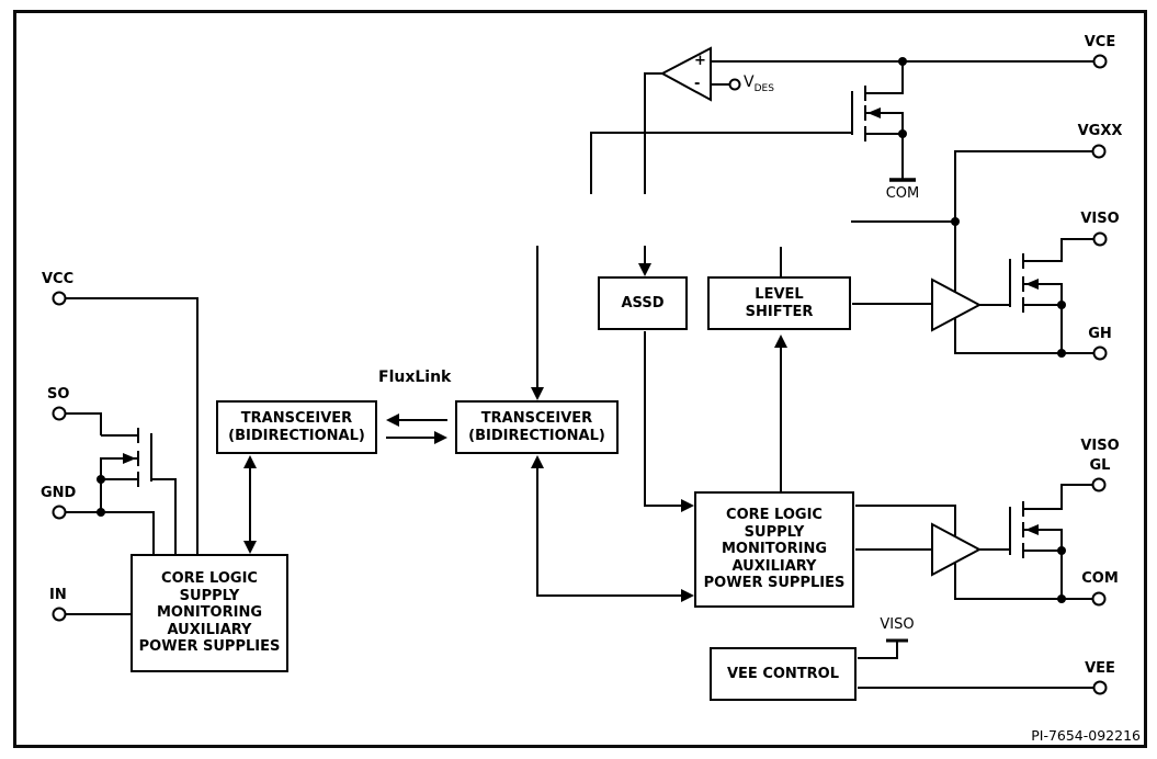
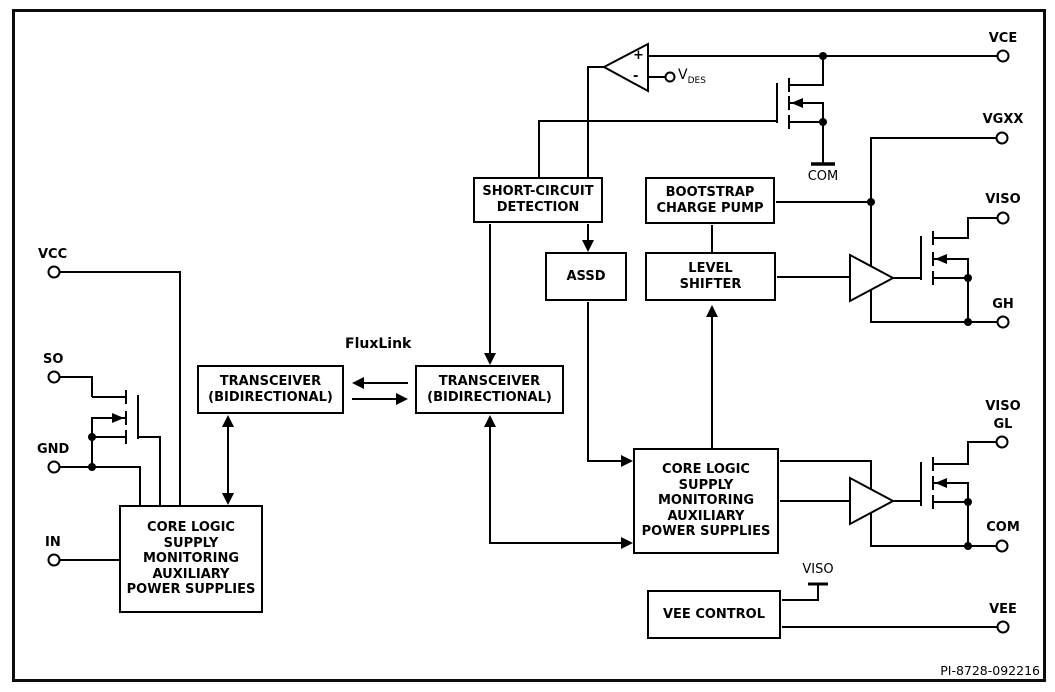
+ SHORT-CIRCUIT
+ DETECTION
+ BOOTSTRAP
+ CHARGE PUMP
  ASSD
  LEVEL
  SHIFTER
  TRANSCEIVER
  (BIDIRECTIONAL)
  TRANSCEIVER
  (BIDIRECTIONAL)
  CORE LOGIC
  SUPPLY
  MONITORING
  AUXILIARY
  POWER SUPPLIES
  CORE LOGIC
  SUPPLY
  MONITORING
  AUXILIARY
  POWER SUPPLIES
  VEE CONTROL
  VCC
  SO
  GND
  IN
  VCE
  VGXX
  VISO
  GH
  VISO
  GL
  COM
  VEE
  COM
  VISO
  FluxLink
  +
  -
  VDES
- PI-7654-092216
+ PI-8728-092216
